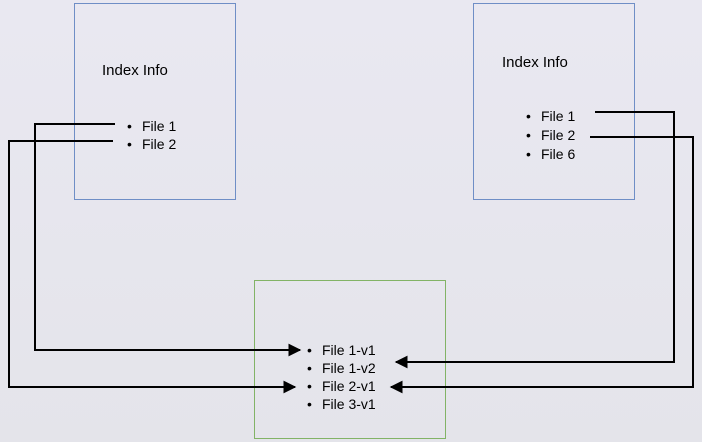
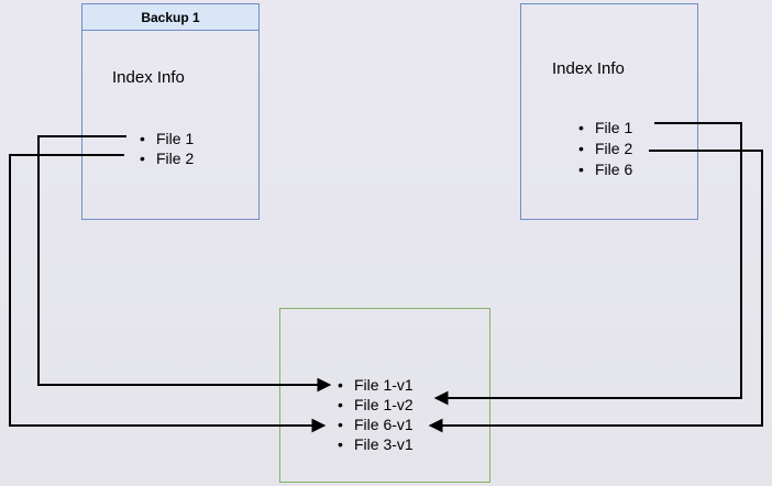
+ Backup 1
  Index Info
  File 1
  File 2
  Index Info
  File 1
  File 2
  File 6
  File 1-v1
  File 1-v2
- File 2-v1
+ File 6-v1
  File 3-v1
